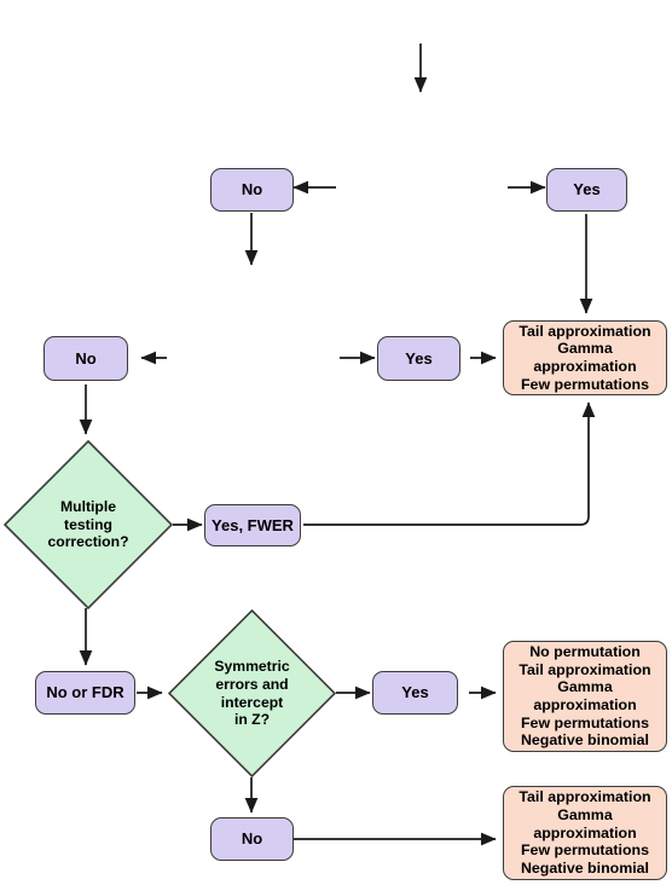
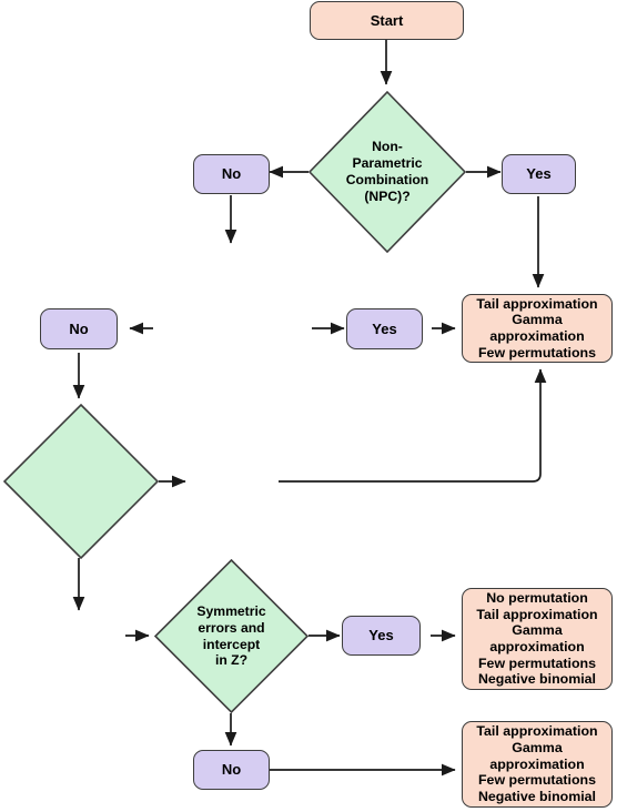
+ Start
+ Non-
+ Parametric
+ Combination
+ (NPC)?
  No
  Yes
  No
  Yes
  Tail approximation
  Gamma approximation
  Few permutations
- Multiple
- testing
- correction?
- Yes, FWER
- No or FDR
  Symmetric
  errors and
  intercept
  in Z?
  Yes
  No
  No permutation
  Tail approximation
  Gamma approximation
  Few permutations
  Negative binomial
  Tail approximation
  Gamma approximation
  Few permutations
  Negative binomial
